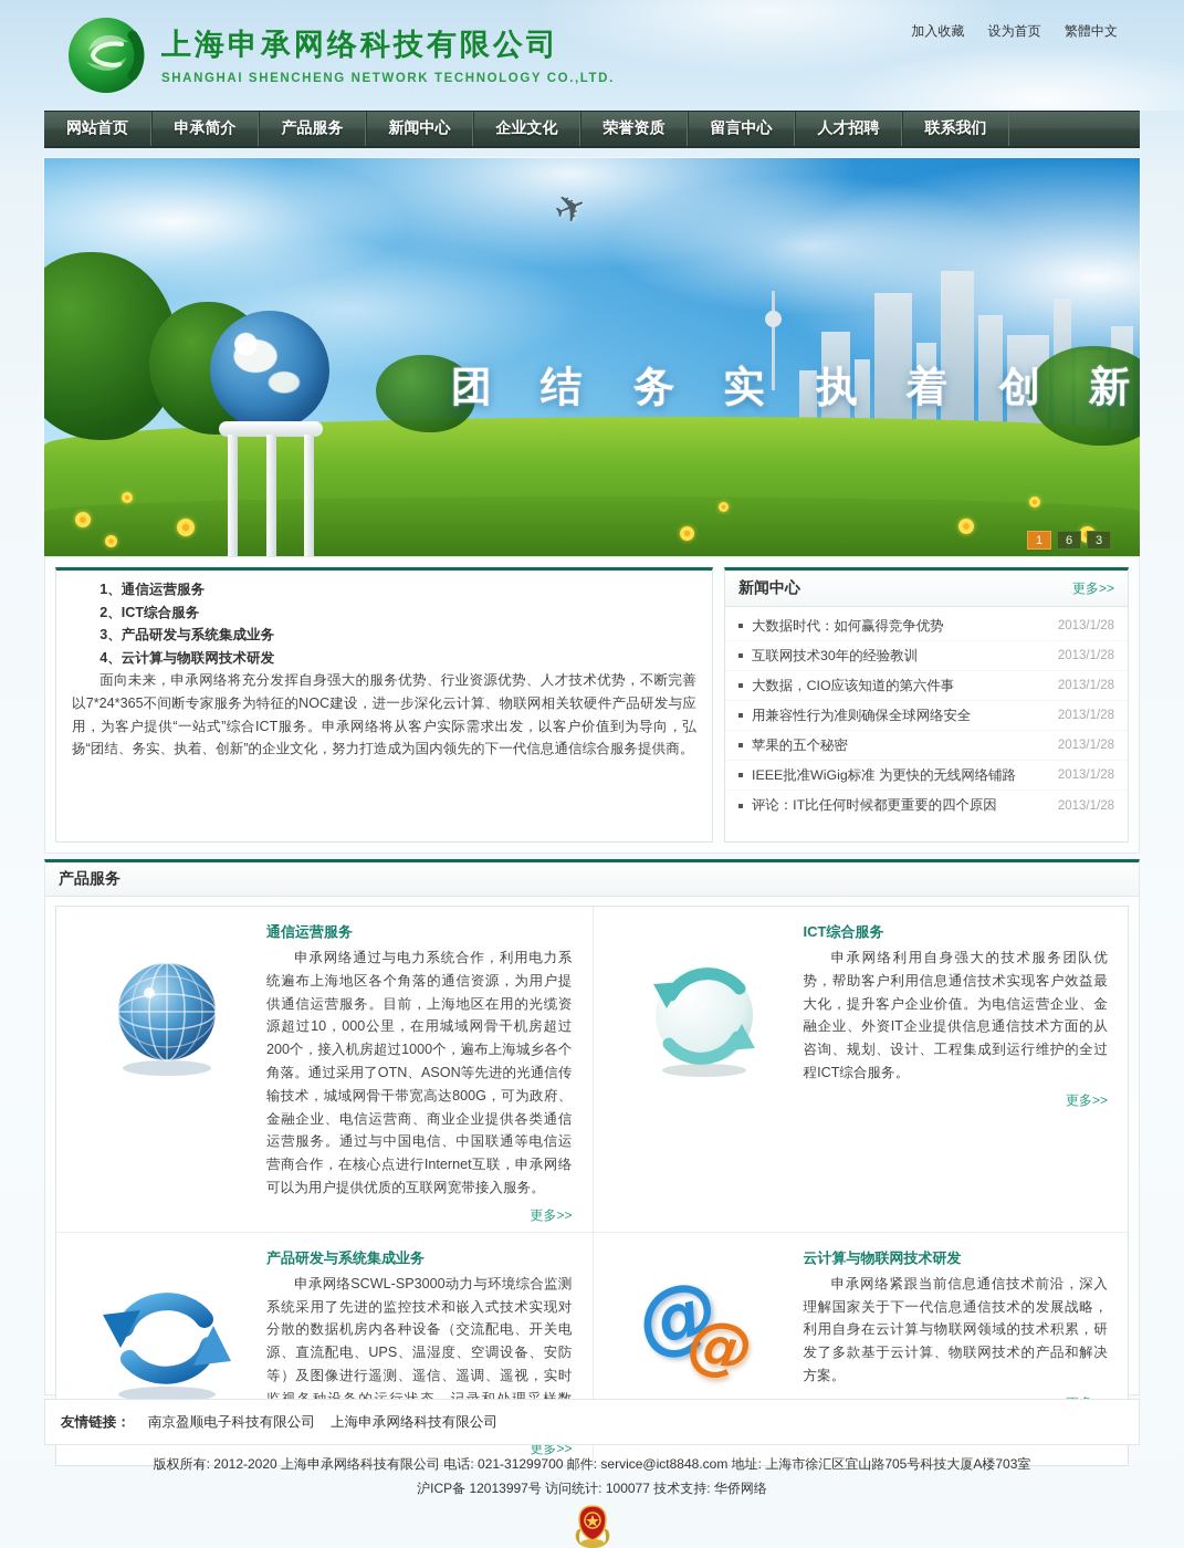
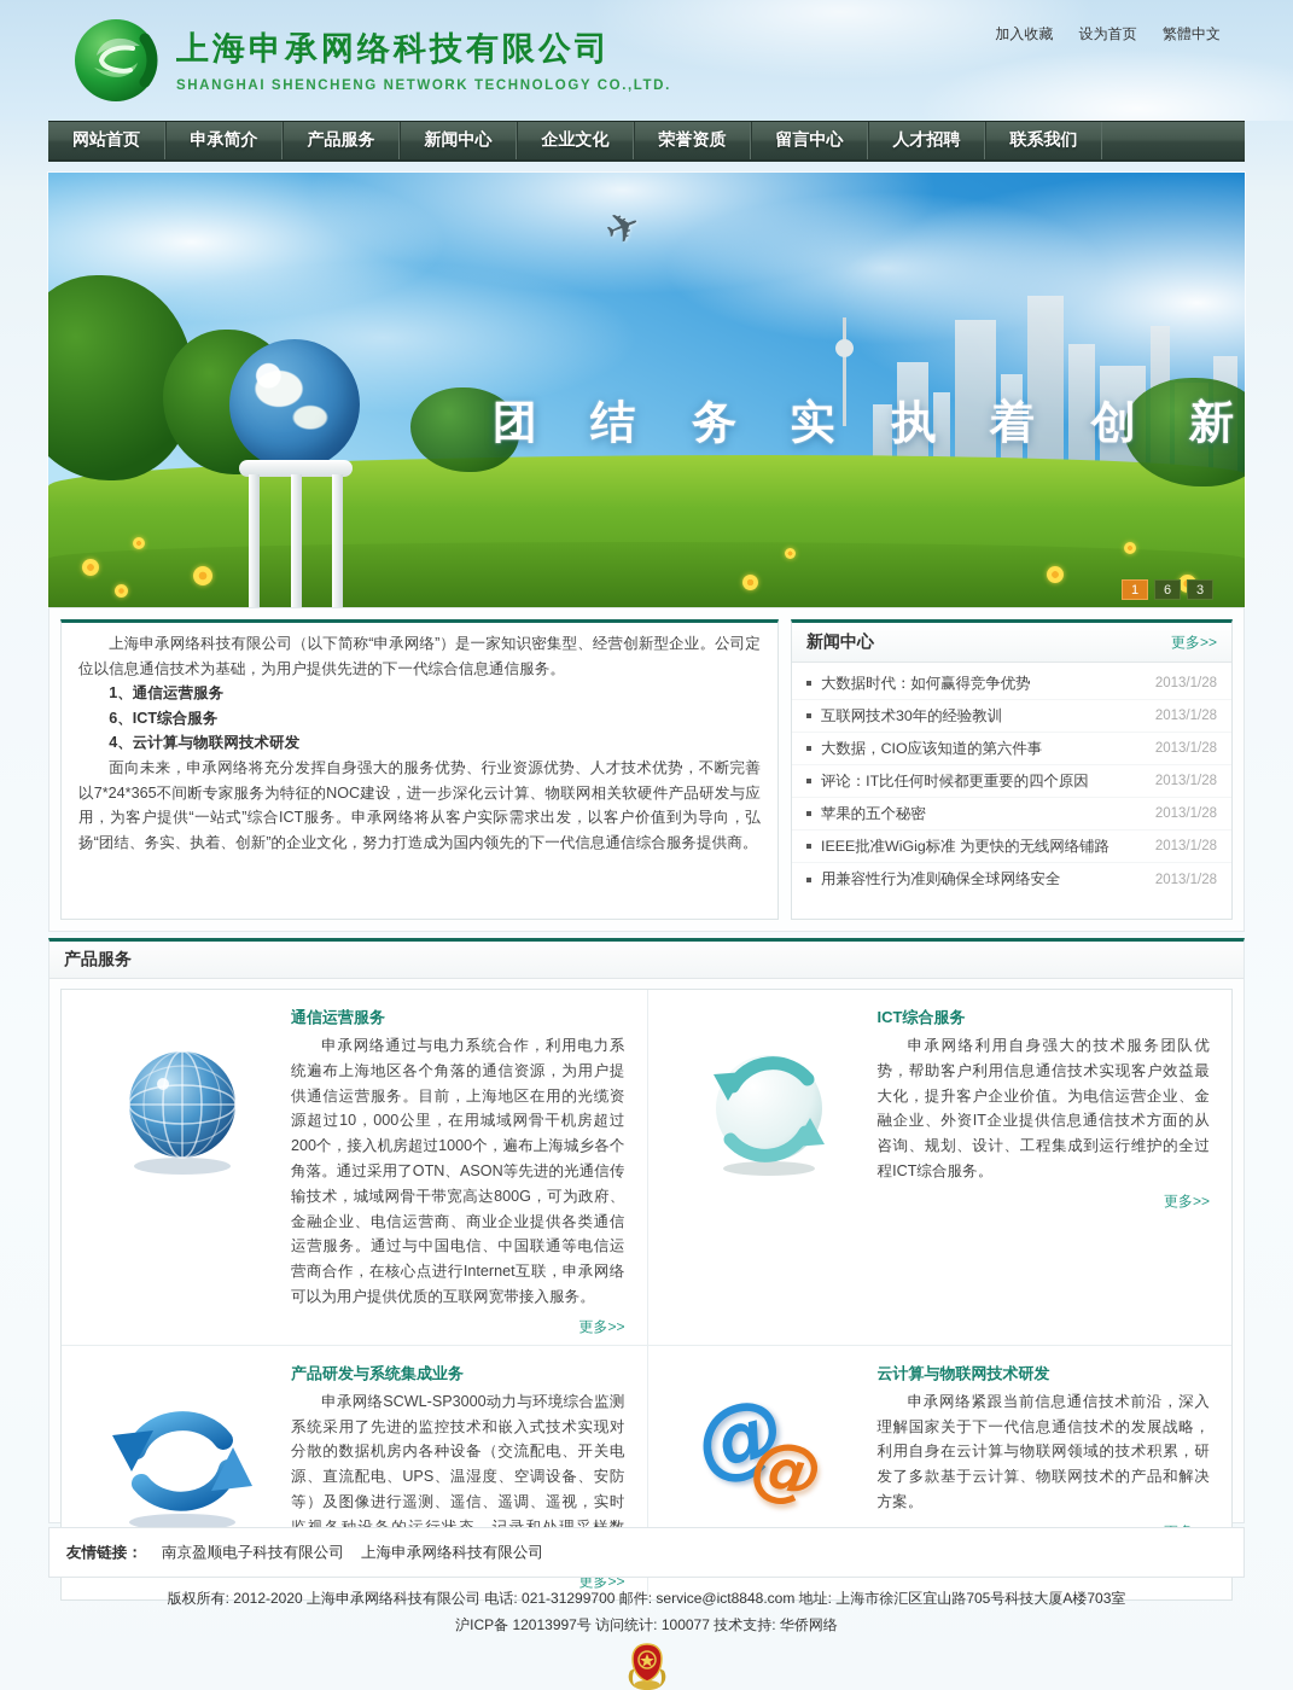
  上海申承网络科技有限公司
  SHANGHAI SHENCHENG NETWORK TECHNOLOGY CO.,LTD.
  加入收藏 设为首页 繁體中文
  网站首页
  申承简介
  产品服务
  新闻中心
  企业文化
  荣誉资质
  留言中心
  人才招聘
  联系我们
  团 结 务 实 执 着 创 新
  1
  6
  3
+ 上海申承网络科技有限公司（以下简称“申承网络”）是一家知识密集型、经营创新型企业。公司定位以信息通信技术为基础，为用户提供先进的下一代综合信息通信服务。
  1、通信运营服务
- 2、ICT综合服务
+ 6、ICT综合服务
- 3、产品研发与系统集成业务
  4、云计算与物联网技术研发
  面向未来，申承网络将充分发挥自身强大的服务优势、行业资源优势、人才技术优势，不断完善以7*24*365不间断专家服务为特征的NOC建设，进一步深化云计算、物联网相关软硬件产品研发与应用，为客户提供“一站式”综合ICT服务。申承网络将从客户实际需求出发，以客户价值到为导向，弘扬“团结、务实、执着、创新”的企业文化，努力打造成为国内领先的下一代信息通信综合服务提供商。
  新闻中心
  更多>>
  大数据时代：如何赢得竞争优势
  2013/1/28
  互联网技术30年的经验教训
  2013/1/28
  大数据，CIO应该知道的第六件事
  2013/1/28
- 用兼容性行为准则确保全球网络安全
+ 评论：IT比任何时候都更重要的四个原因
  2013/1/28
  苹果的五个秘密
  2013/1/28
  IEEE批准WiGig标准 为更快的无线网络铺路
  2013/1/28
- 评论：IT比任何时候都更重要的四个原因
+ 用兼容性行为准则确保全球网络安全
  2013/1/28
  产品服务
  通信运营服务
  申承网络通过与电力系统合作，利用电力系统遍布上海地区各个角落的通信资源，为用户提供通信运营服务。目前，上海地区在用的光缆资源超过10，000公里，在用城域网骨干机房超过200个，接入机房超过1000个，遍布上海城乡各个角落。通过采用了OTN、ASON等先进的光通信传输技术，城域网骨干带宽高达800G，可为政府、金融企业、电信运营商、商业企业提供各类通信运营服务。通过与中国电信、中国联通等电信运营商合作，在核心点进行Internet互联，申承网络可以为用户提供优质的互联网宽带接入服务。
  更多>>
  ICT综合服务
  申承网络利用自身强大的技术服务团队优势，帮助客户利用信息通信技术实现客户效益最大化，提升客户企业价值。为电信运营企业、金融企业、外资IT企业提供信息通信技术方面的从咨询、规划、设计、工程集成到运行维护的全过程ICT综合服务。
  更多>>
  产品研发与系统集成业务
  申承网络SCWL-SP3000动力与环境综合监测系统采用了先进的监控技术和嵌入式技术实现对分散的数据机房内各种设备（交流配电、开关电源、直流配电、UPS、温湿度、空调设备、安防等）及图像进行遥测、遥信、遥调、遥视，实时
  更多>>
  云计算与物联网技术研发
  申承网络紧跟当前信息通信技术前沿，深入理解国家关于下一代信息通信技术的发展战略，利用自身在云计算与物联网领域的技术积累，研发了多款基于云计算、物联网技术的产品和解决方案。
  友情链接：
  南京盈顺电子科技有限公司
  上海申承网络科技有限公司
  版权所有: 2012-2020 上海申承网络科技有限公司 电话: 021-31299700 邮件: service@ict8848.com 地址: 上海市徐汇区宜山路705号科技大厦A楼703室
  沪ICP备 12013997号 访问统计: 100077 技术支持: 华侨网络
